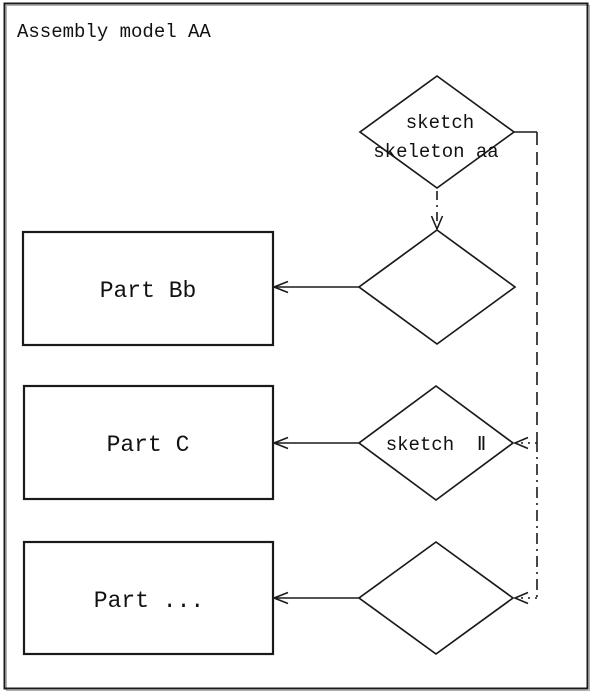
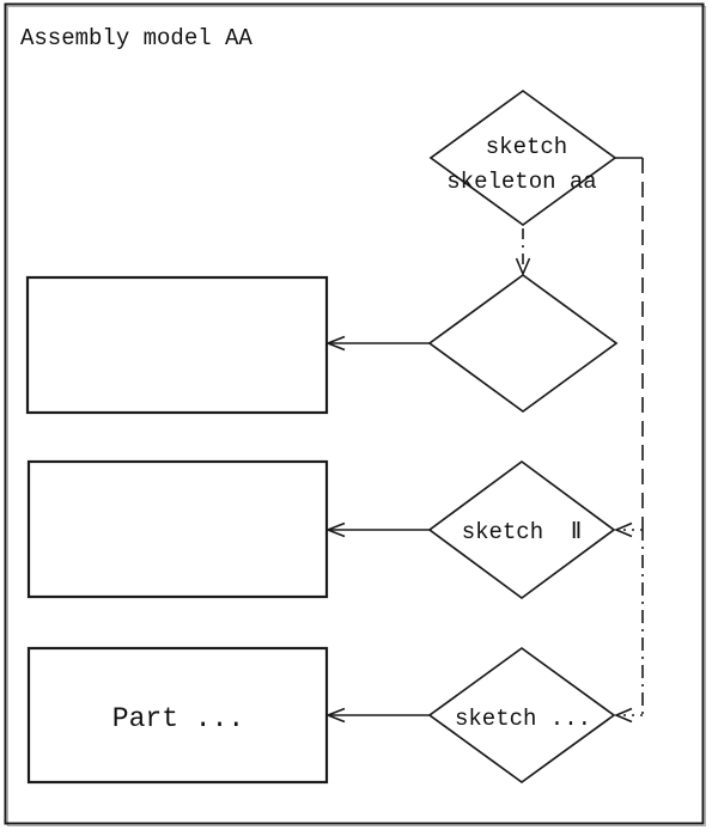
  Assembly model AA
- Part Bb
- Part C
  Part ...
  sketch
  skeleton aa
  sketch Ⅱ
+ sketch ...
